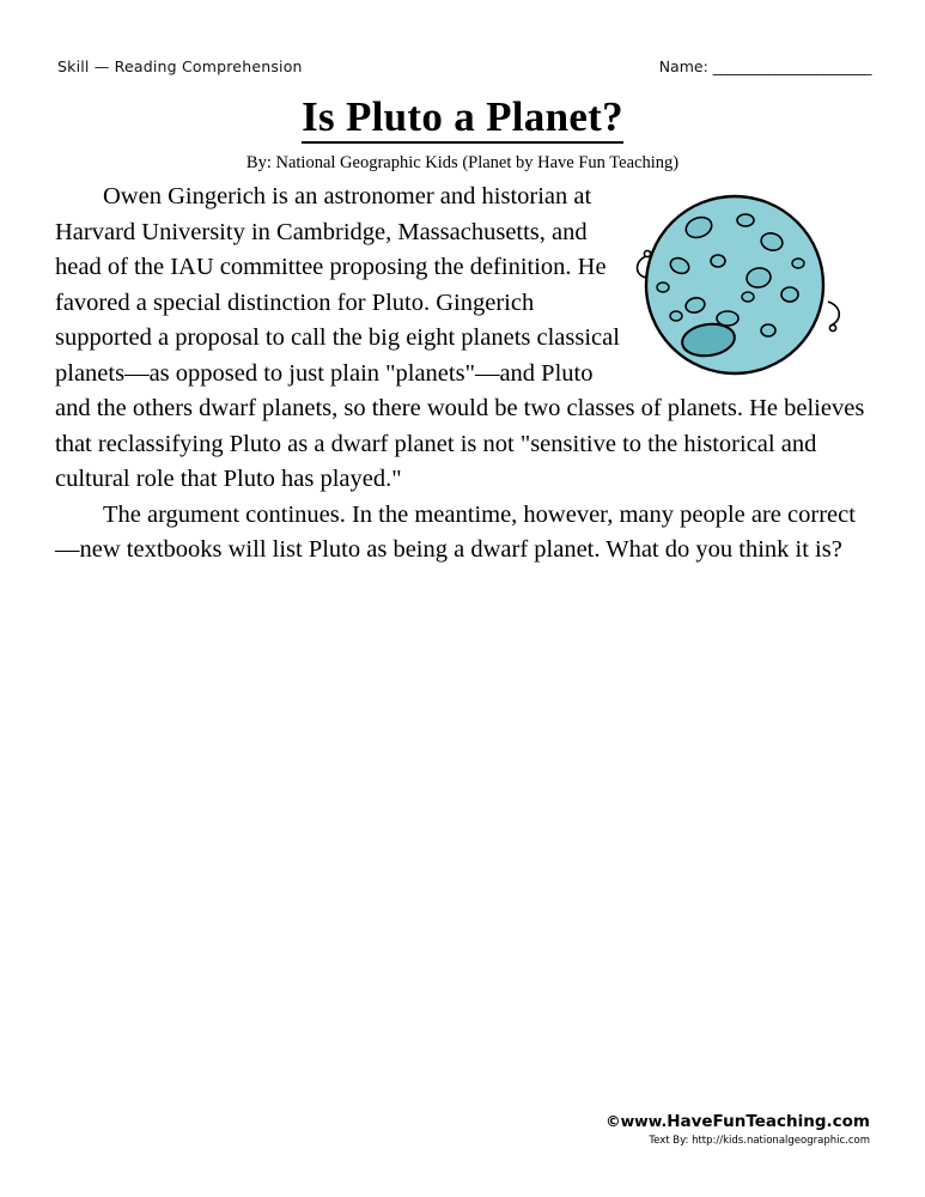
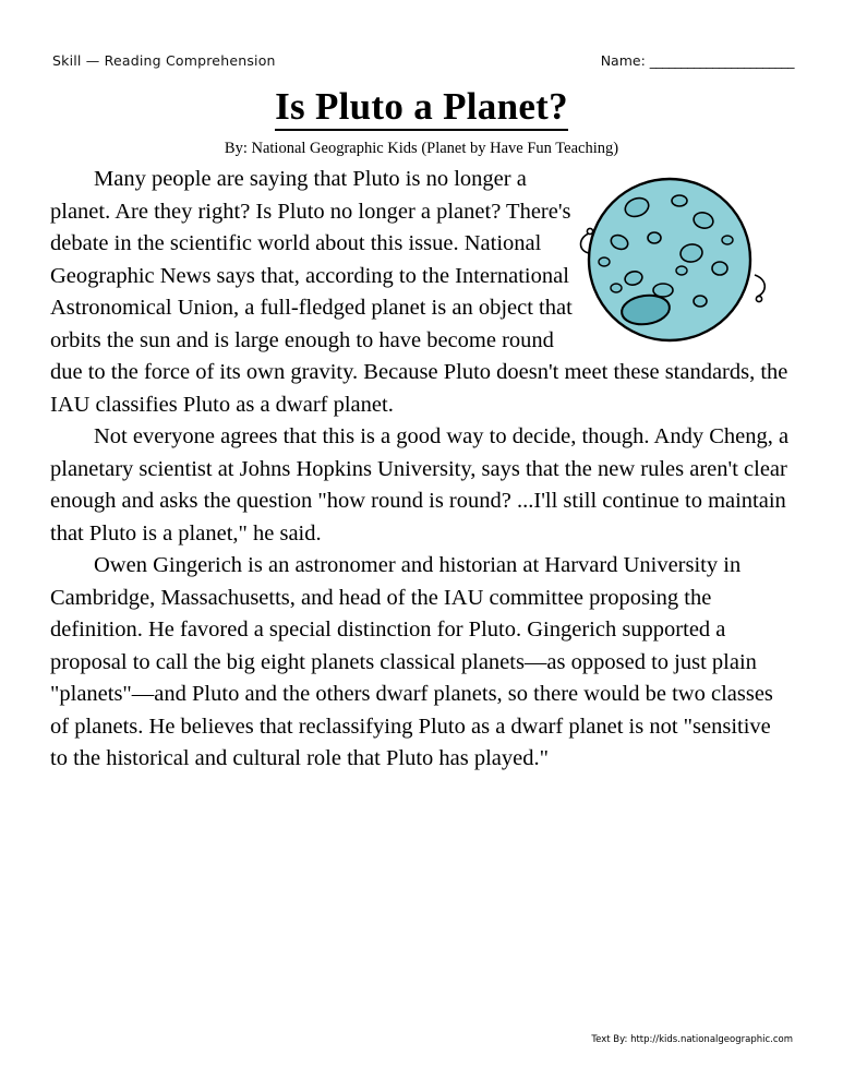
  Skill — Reading Comprehension
  Name: _______________________
  Is Pluto a Planet?
  By: National Geographic Kids (Planet by Have Fun Teaching)
+ Many people are saying that Pluto is no longer a planet. Are they right? Is Pluto no longer a planet? There's debate in the scientific world about this issue. National Geographic News says that, according to the International Astronomical Union, a full-fledged planet is an object that orbits the sun and is large enough to have become round due to the force of its own gravity. Because Pluto doesn't meet these standards, the IAU classifies Pluto as a dwarf planet.
+ Not everyone agrees that this is a good way to decide, though. Andy Cheng, a planetary scientist at Johns Hopkins University, says that the new rules aren't clear enough and asks the question "how round is round? ...I'll still continue to maintain that Pluto is a planet," he said.
  Owen Gingerich is an astronomer and historian at Harvard University in Cambridge, Massachusetts, and head of the IAU committee proposing the definition. He favored a special distinction for Pluto. Gingerich supported a proposal to call the big eight planets classical planets—as opposed to just plain "planets"—and Pluto and the others dwarf planets, so there would be two classes of planets. He believes that reclassifying Pluto as a dwarf planet is not "sensitive to the historical and cultural role that Pluto has played."
- The argument continues. In the meantime, however, many people are correct—new textbooks will list Pluto as being a dwarf planet. What do you think it is?
- ©www.HaveFunTeaching.com
  Text By: http://kids.nationalgeographic.com
